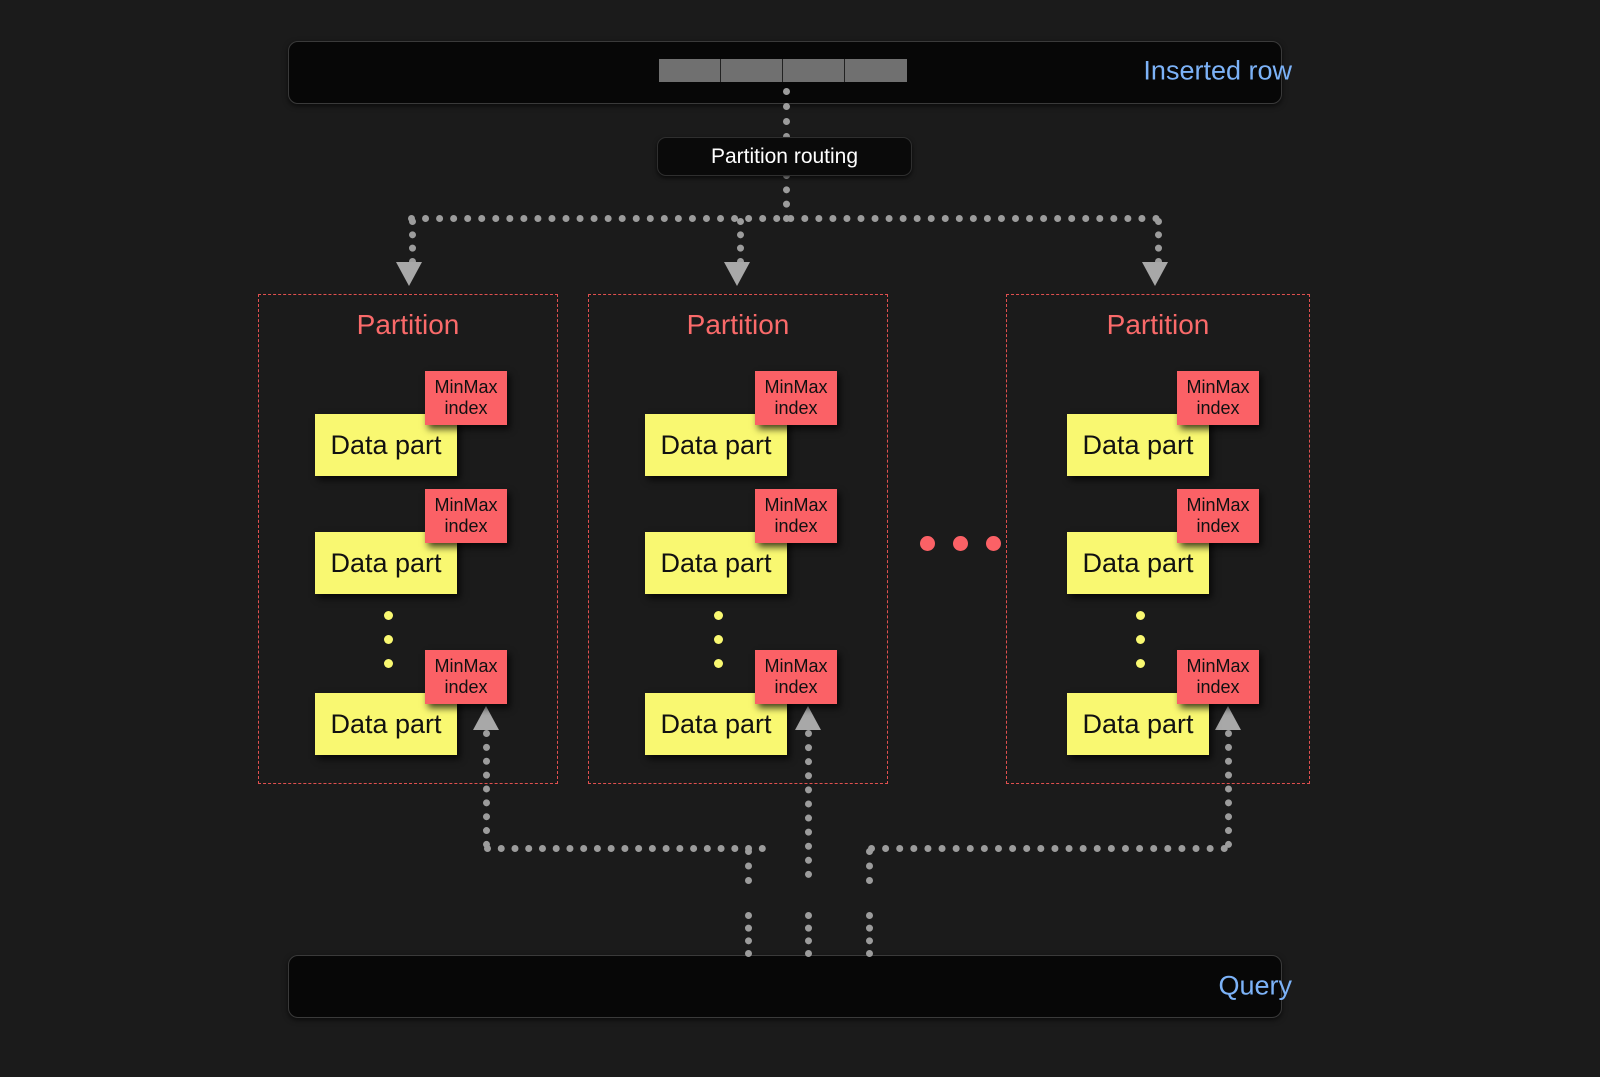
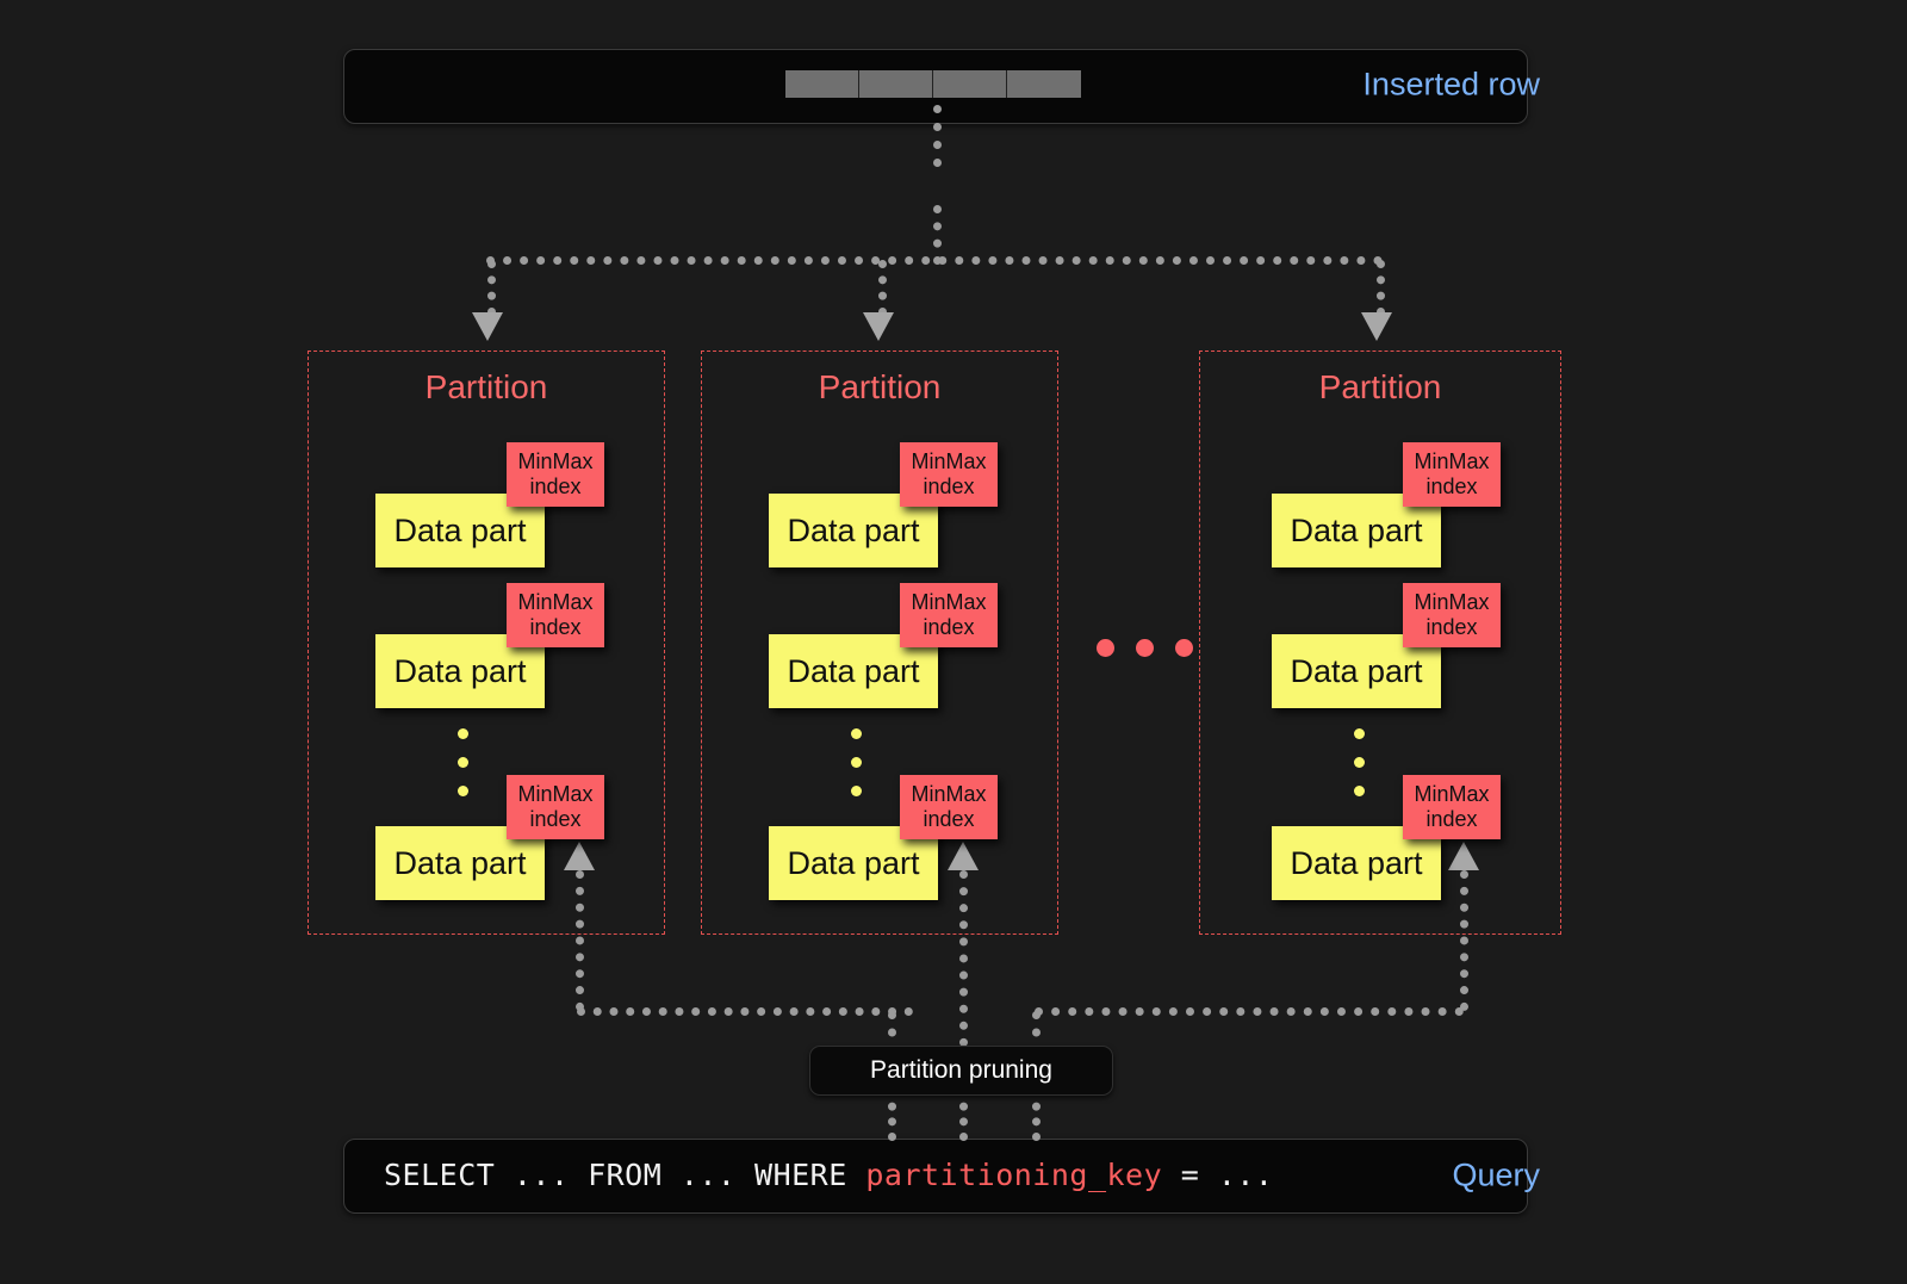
  Inserted row
- Partition routing
  Partition
  MinMax
  index
  Data part
  MinMax
  index
  Data part
  MinMax
  index
  Data part
  Partition
  MinMax
  index
  Data part
  MinMax
  index
  Data part
  MinMax
  index
  Data part
  Partition
  MinMax
  index
  Data part
  MinMax
  index
  Data part
  MinMax
  index
  Data part
+ Partition pruning
+ SELECT ... FROM ... WHERE
+ partitioning_key
+ = ...
  Query
